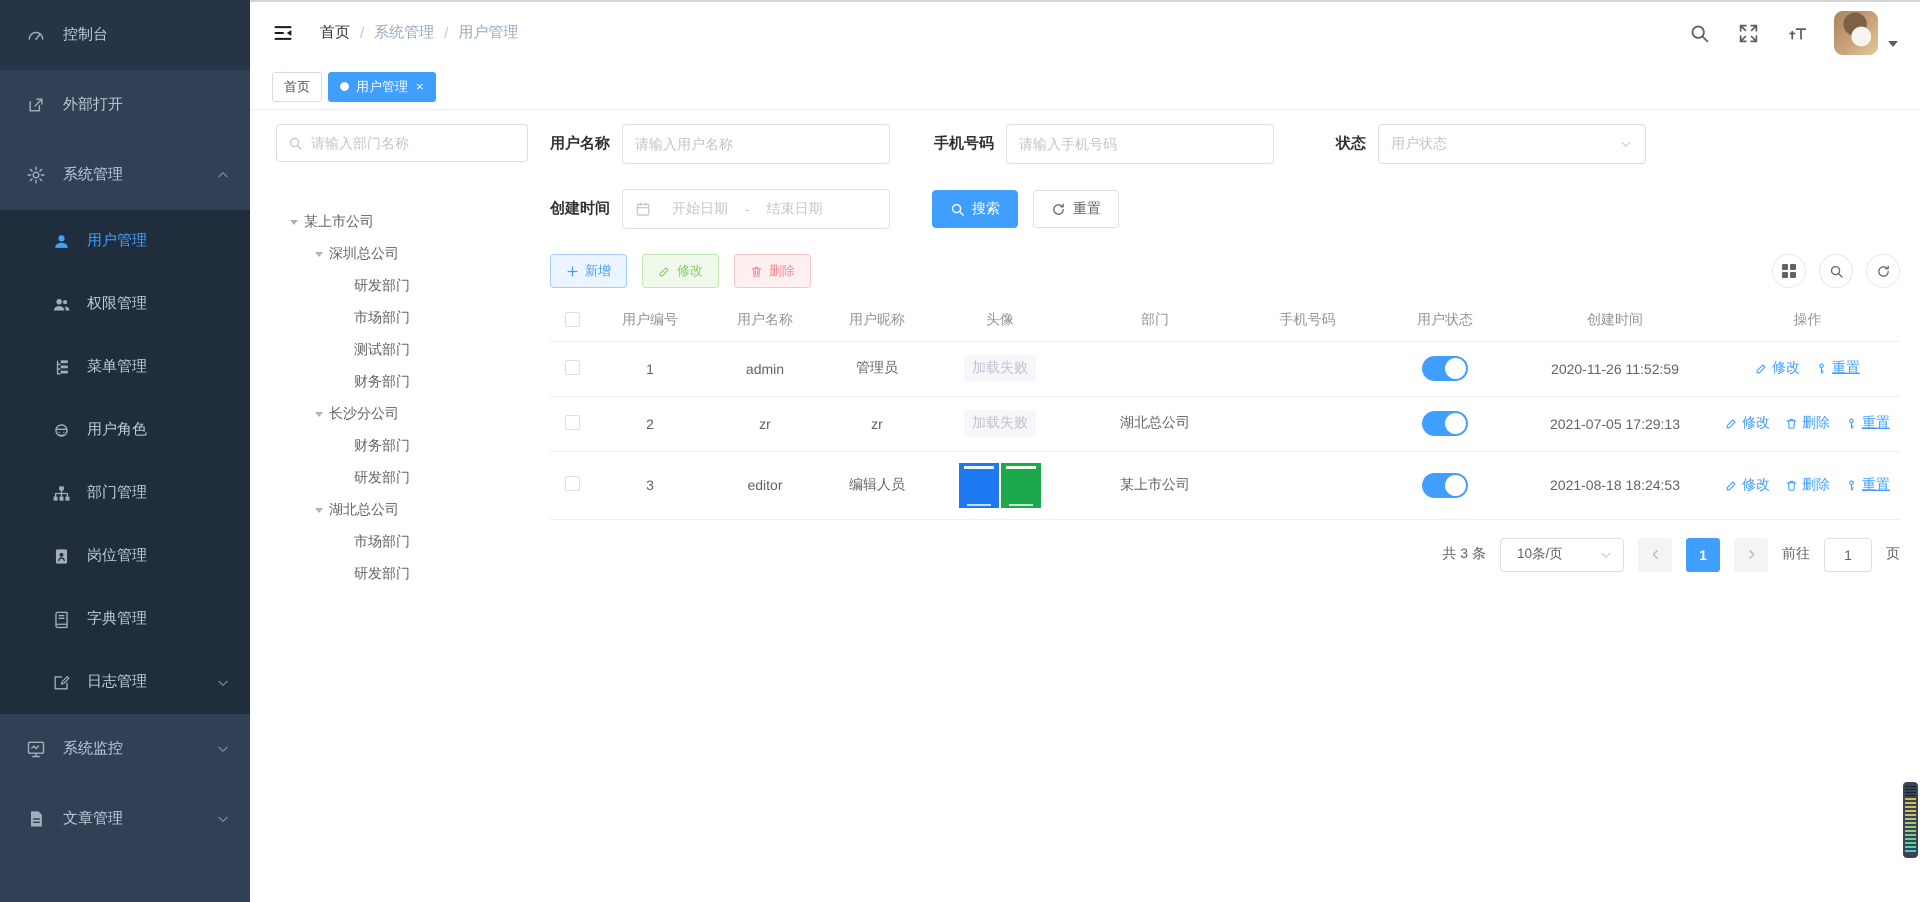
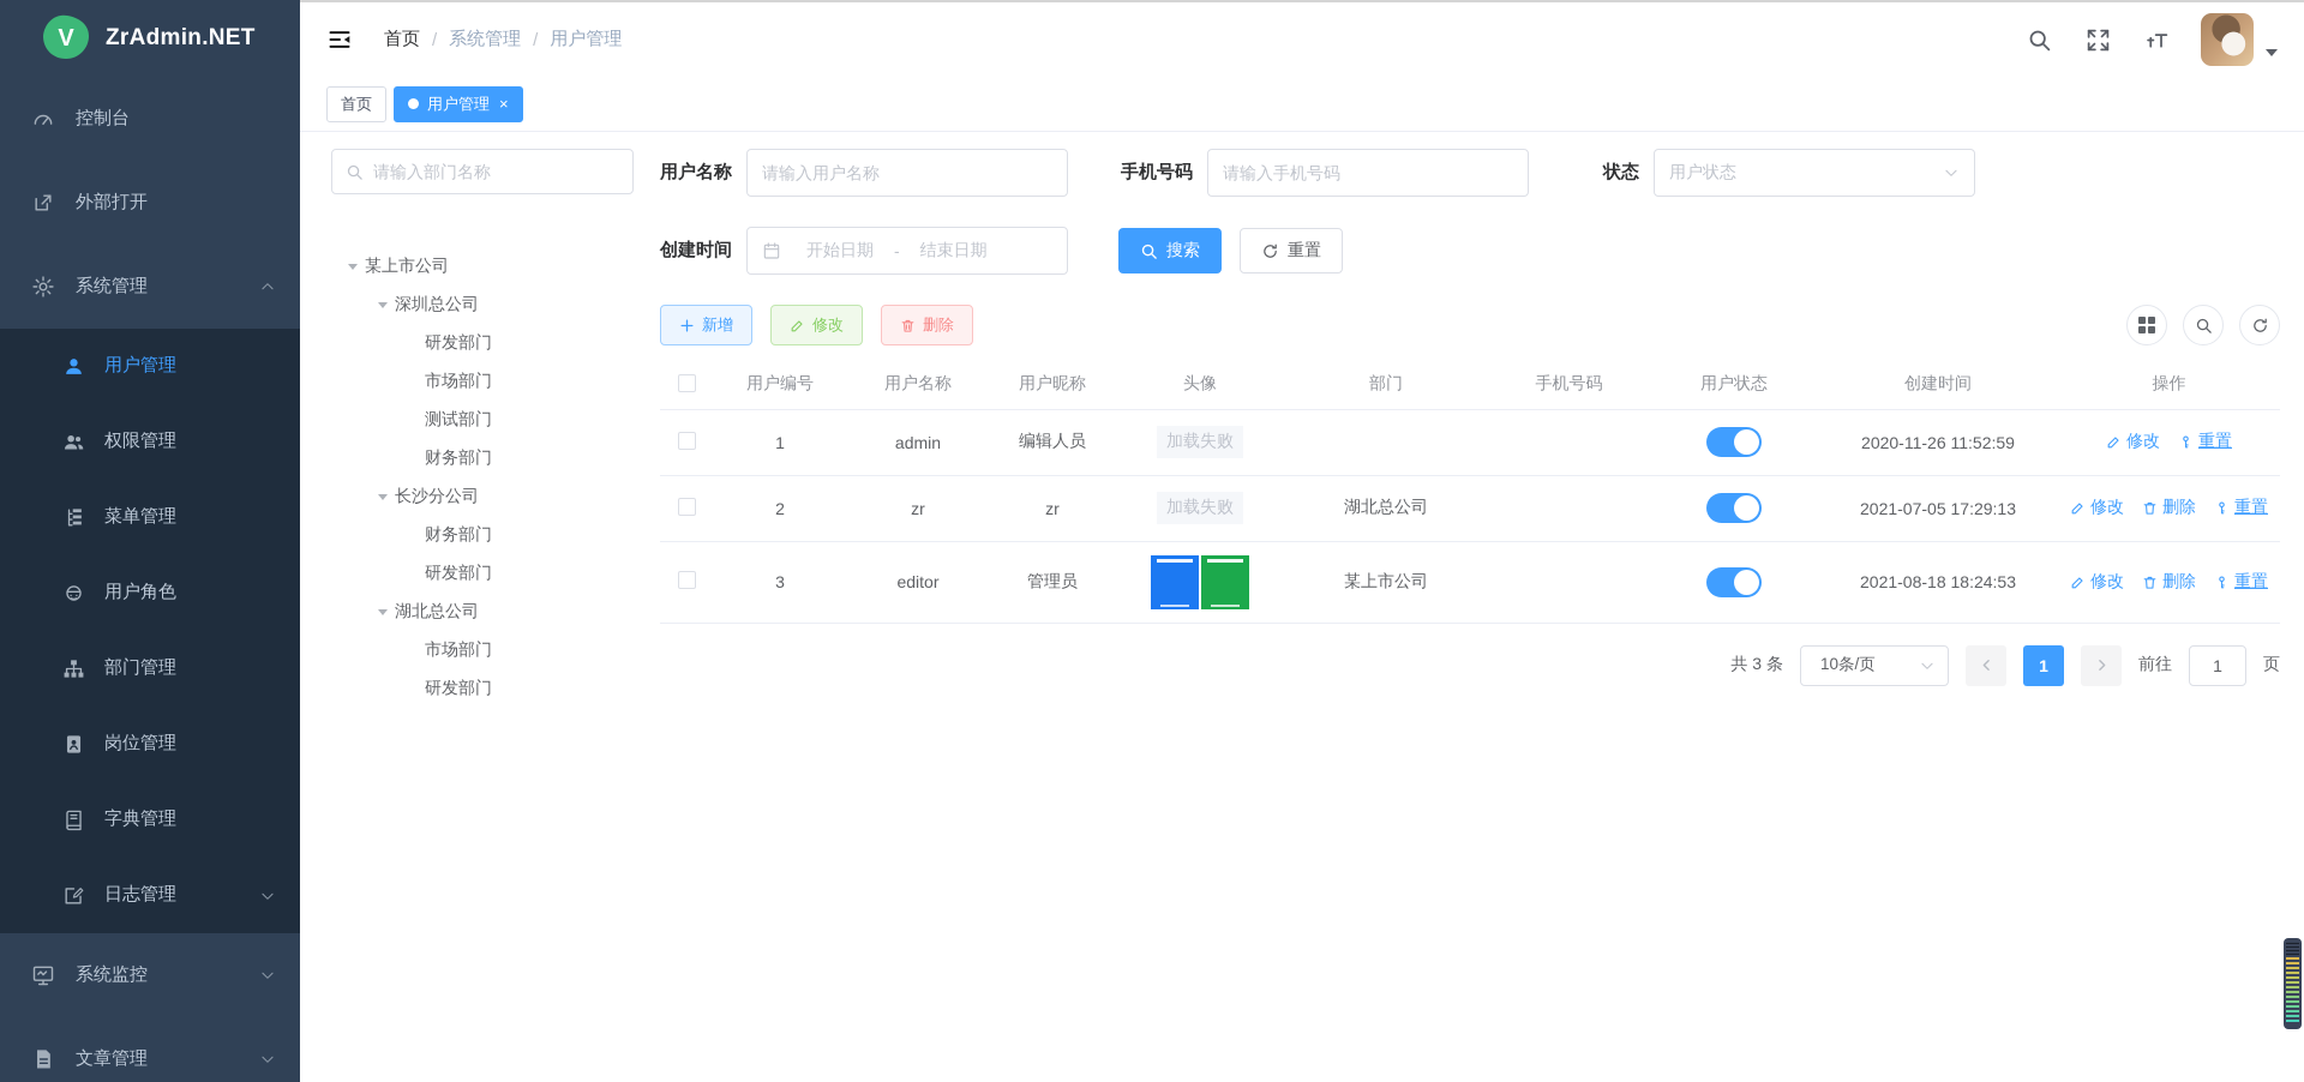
+ V
+ ZrAdmin.NET
  控制台
  外部打开
  系统管理
  用户管理
  权限管理
  菜单管理
  用户角色
  部门管理
  岗位管理
  字典管理
  日志管理
  系统监控
  文章管理
  首页
  /
  系统管理
  /
  用户管理
  首页
  用户管理
  ×
  请输入部门名称
  某上市公司
  深圳总公司
  研发部门
  市场部门
  测试部门
  财务部门
  长沙分公司
  财务部门
  研发部门
  湖北总公司
  市场部门
  研发部门
  用户名称
  请输入用户名称
  手机号码
  请输入手机号码
  状态
  用户状态
  创建时间
  开始日期
  -
  结束日期
  搜索
  重置
  新增
  修改
  删除
  	用户编号	用户名称	用户昵称	头像	部门	手机号码	用户状态	创建时间	操作
- 	1	admin	管理员	加载失败				2020-11-26 11:52:59	修改 重置
+ 	1	admin	编辑人员	加载失败				2020-11-26 11:52:59	修改 重置
  	2	zr	zr	加载失败	湖北总公司			2021-07-05 17:29:13	修改 删除 重置
- 	3	editor	编辑人员		某上市公司			2021-08-18 18:24:53	修改 删除 重置
+ 	3	editor	管理员		某上市公司			2021-08-18 18:24:53	修改 删除 重置
  共 3 条
  10条/页
  1
  前往
  1
  页
